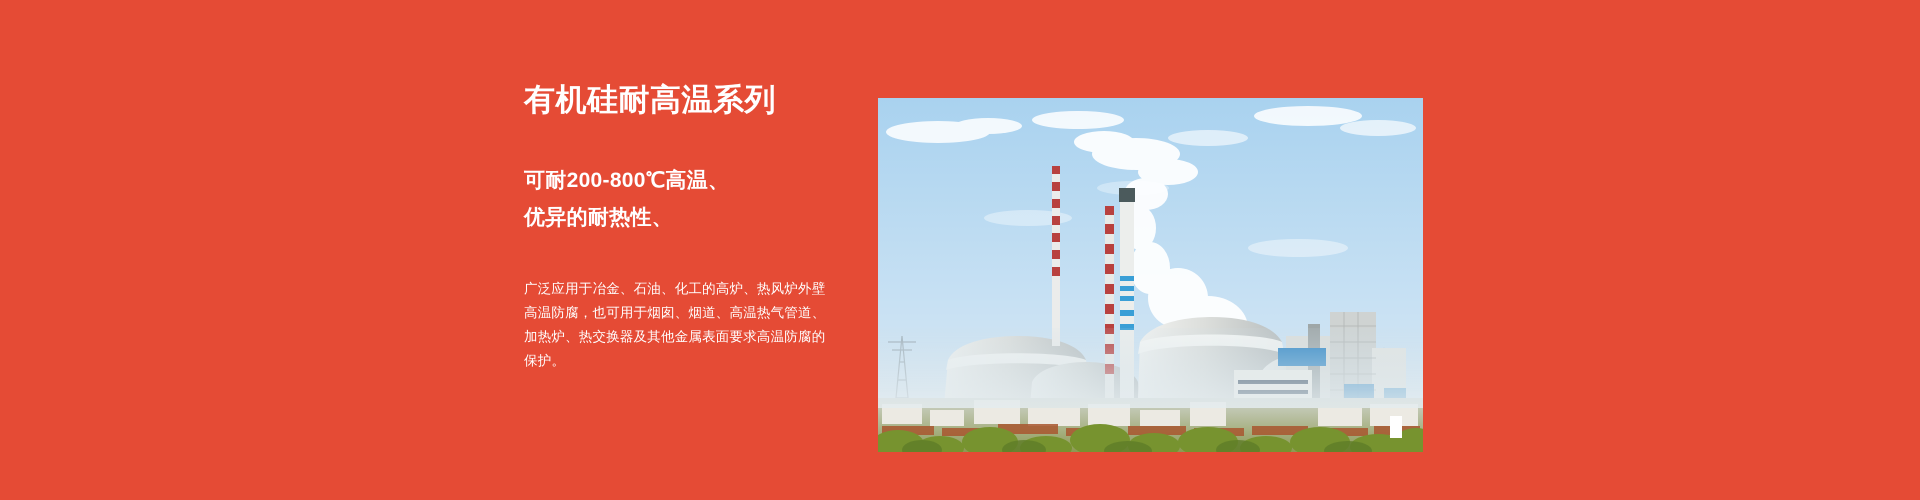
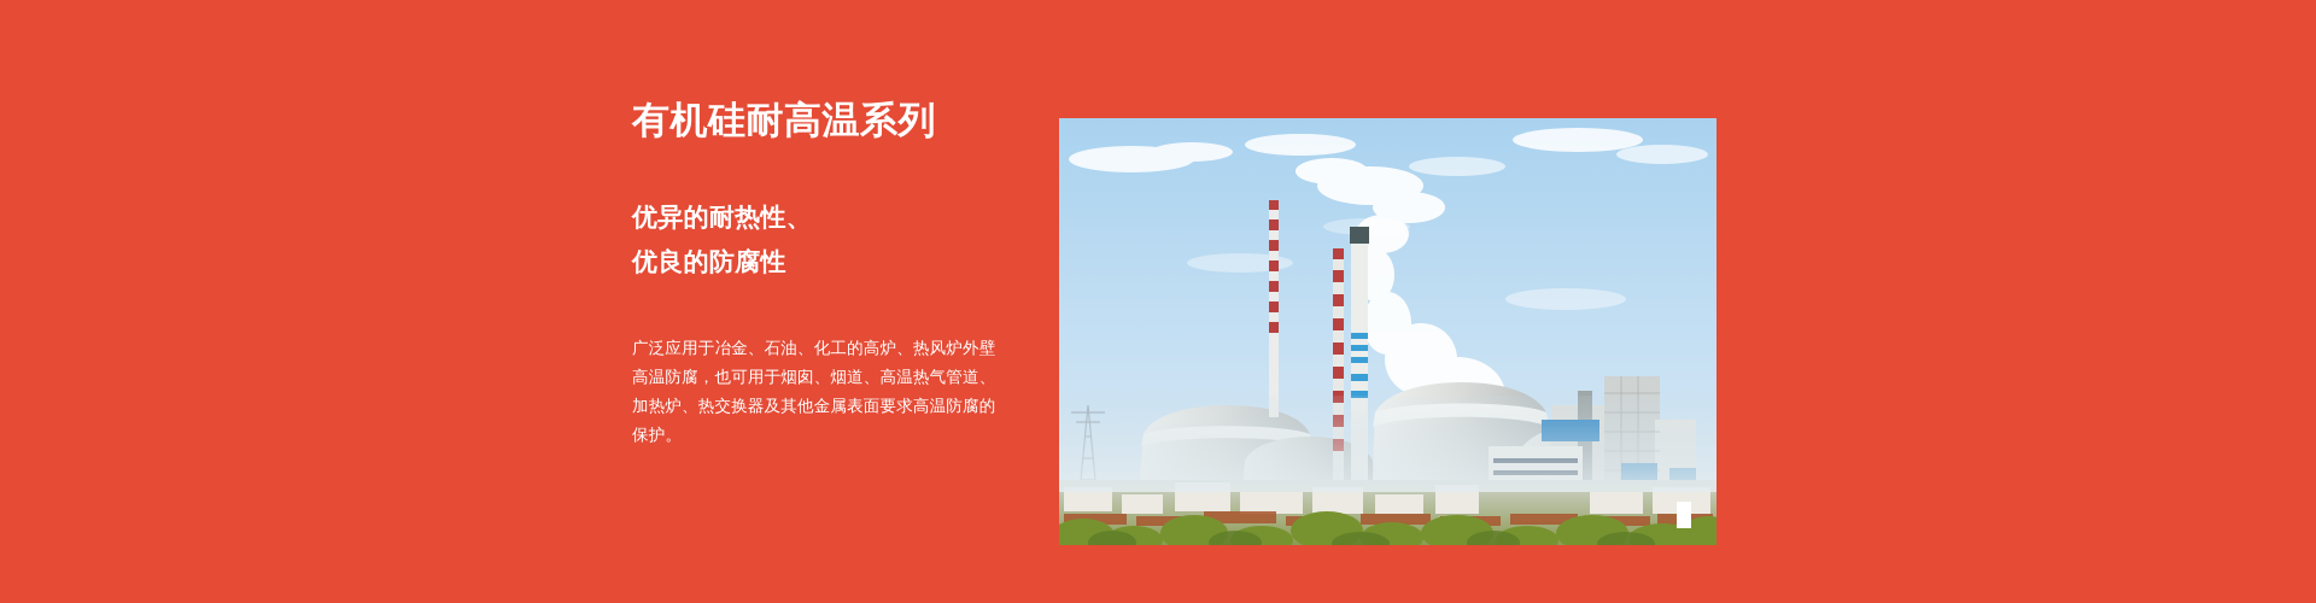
  有机硅耐高温系列
- 可耐200-800℃高温、
  优异的耐热性、
+ 优良的防腐性
  广泛应用于冶金、石油、化工的高炉、热风炉外壁高温防腐，也可用于烟囱、烟道、高温热气管道、加热炉、热交换器及其他金属表面要求高温防腐的保护。
